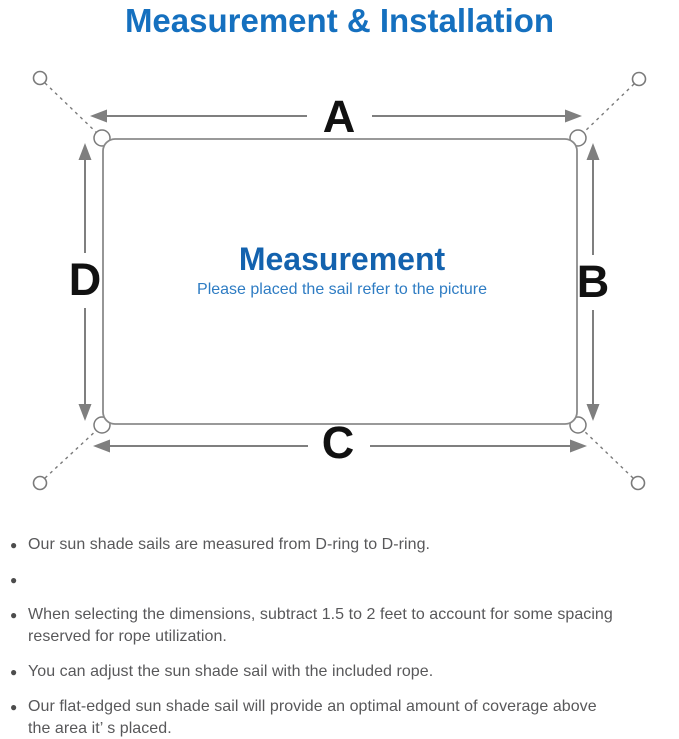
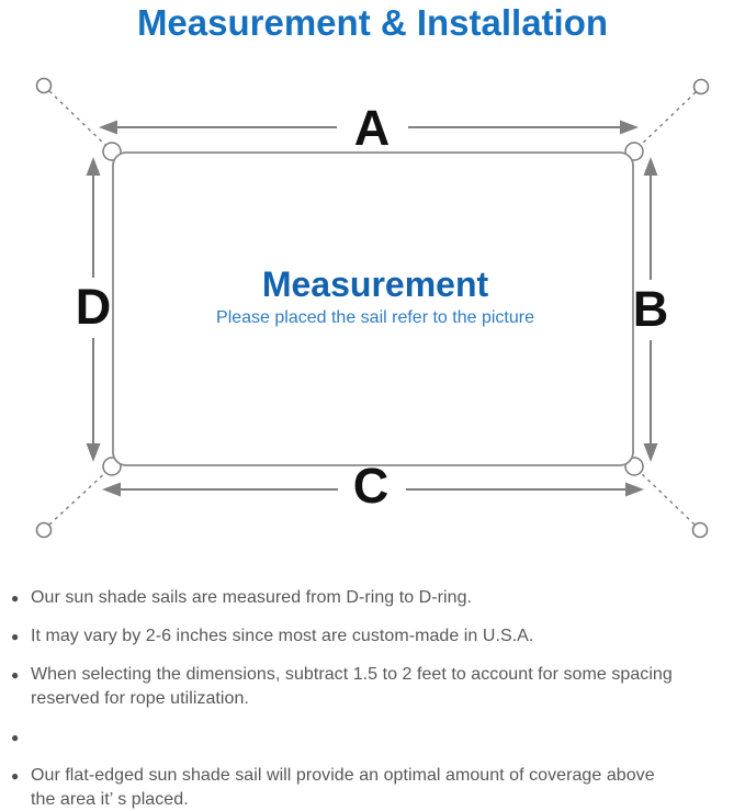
  Measurement & Installation
  A
  C
  D
  B
  Measurement
  Please placed the sail refer to the picture
  ●
  Our sun shade sails are measured from D-ring to D-ring.
  ●
+ It may vary by 2-6 inches since most are custom-made in U.S.A.
  ●
  When selecting the dimensions, subtract 1.5 to 2 feet to account for some spacing
  reserved for rope utilization.
  ●
- You can adjust the sun shade sail with the included rope.
  ●
  Our flat-edged sun shade sail will provide an optimal amount of coverage above
  the area it’ s placed.
